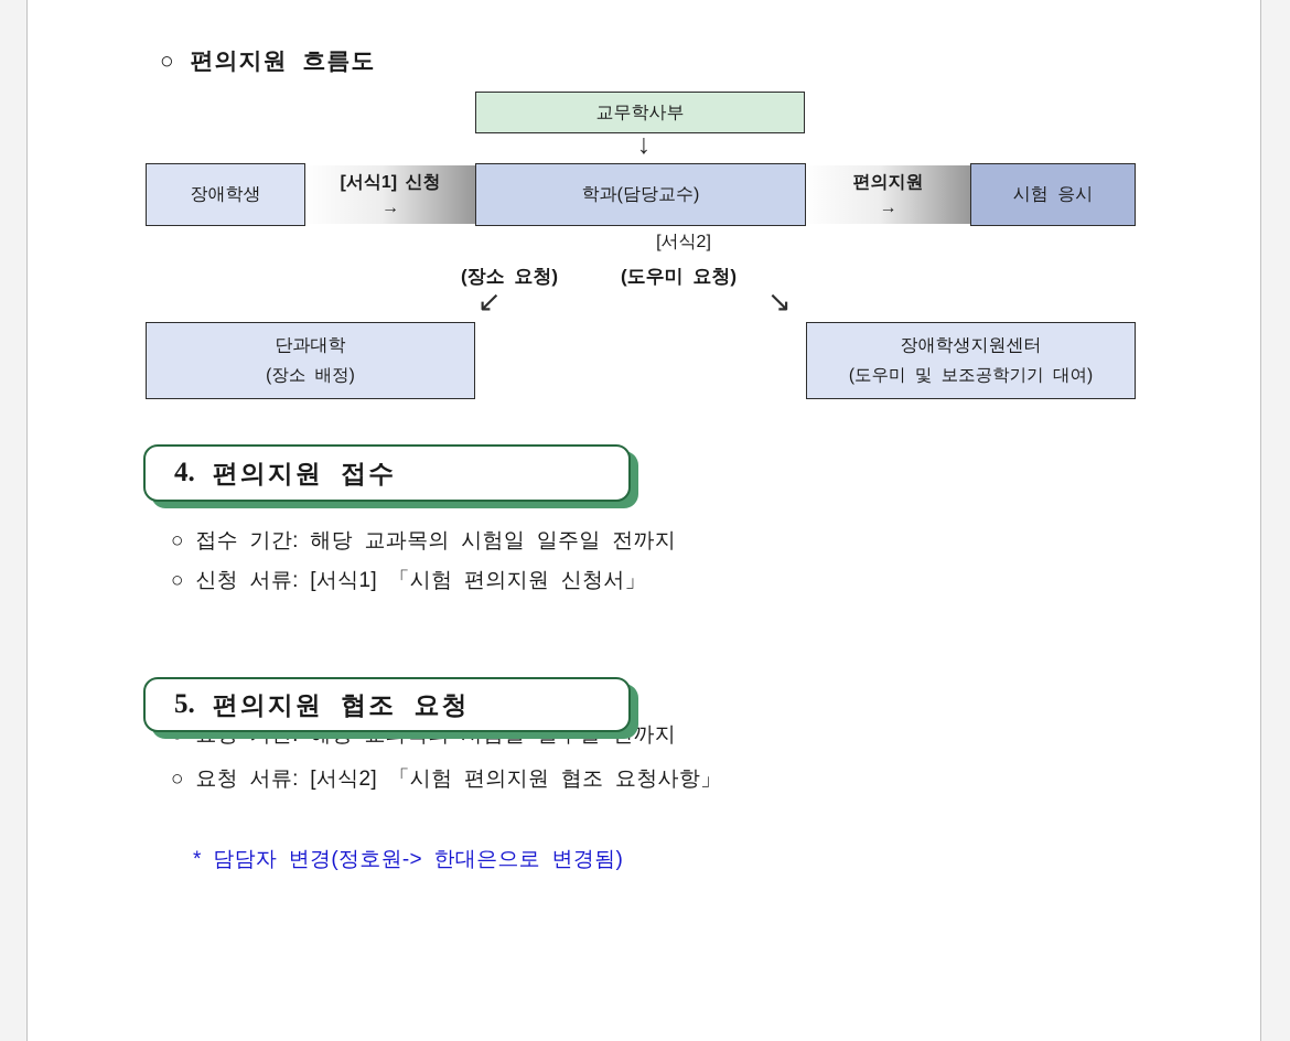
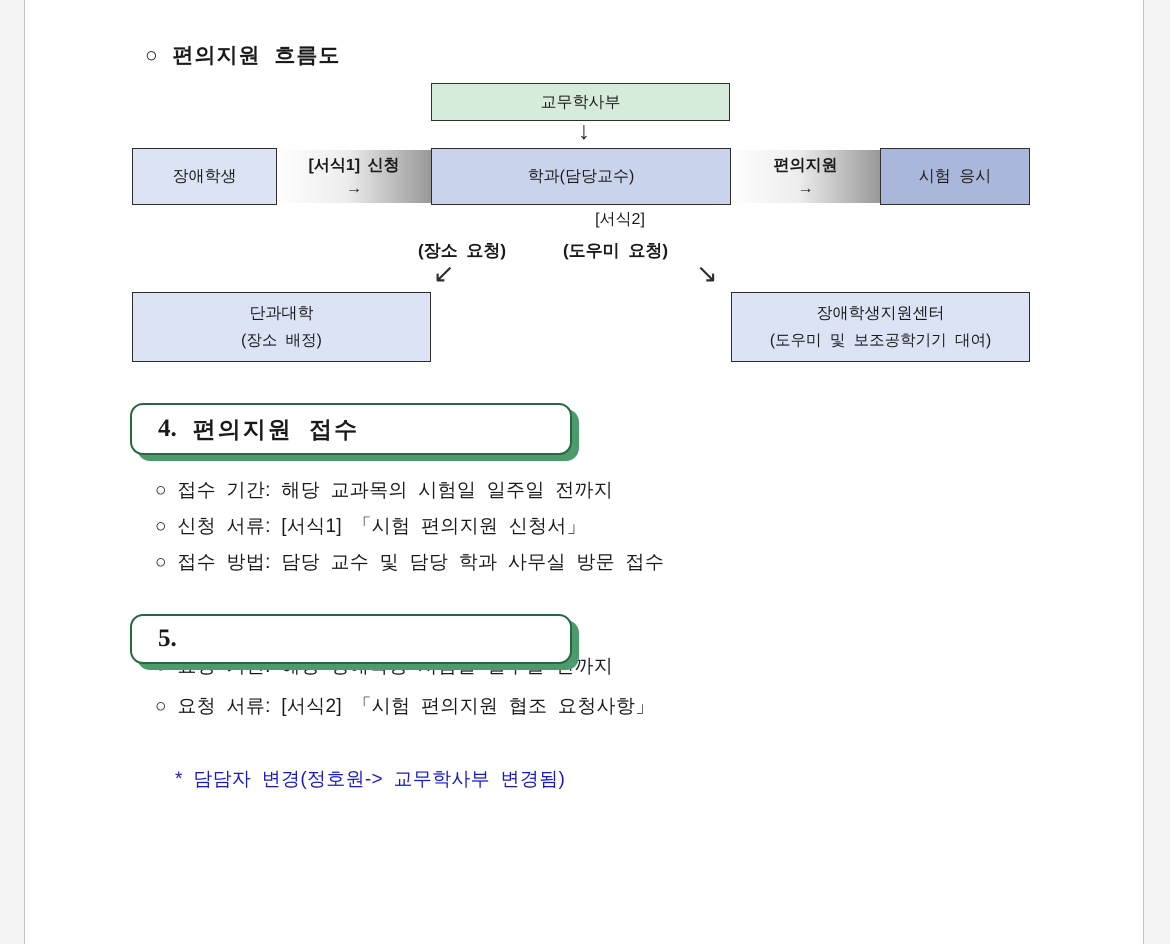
  ○ 편의지원 흐름도
  교무학사부
  ↓
  장애학생
  [서식1] 신청
  →
  학과(담당교수)
  편의지원
  →
  시험 응시
  [서식2]
  (장소 요청)
  (도우미 요청)
  ↙
  ↘
  단과대학
  (장소 배정)
  장애학생지원센터
  (도우미 및 보조공학기기 대여)
  4.
  편의지원 접수
  ○ 접수 기간: 해당 교과목의 시험일 일주일 전까지
  ○ 신청 서류: [서식1] 「시험 편의지원 신청서」
+ ○ 접수 방법: 담당 교수 및 담당 학과 사무실 방문 접수
- ○ 요청 기간: 해당 교과목의 시험일 일주일 전까지
+ ○ 요청 기간: 해당 장애학생 시험일 일주일 전까지
  5.
- 편의지원 협조 요청
  ○ 요청 서류: [서식2] 「시험 편의지원 협조 요청사항」
- * 담담자 변경(정호원-> 한대은으로 변경됨)
+ * 담담자 변경(정호원-> 교무학사부 변경됨)
